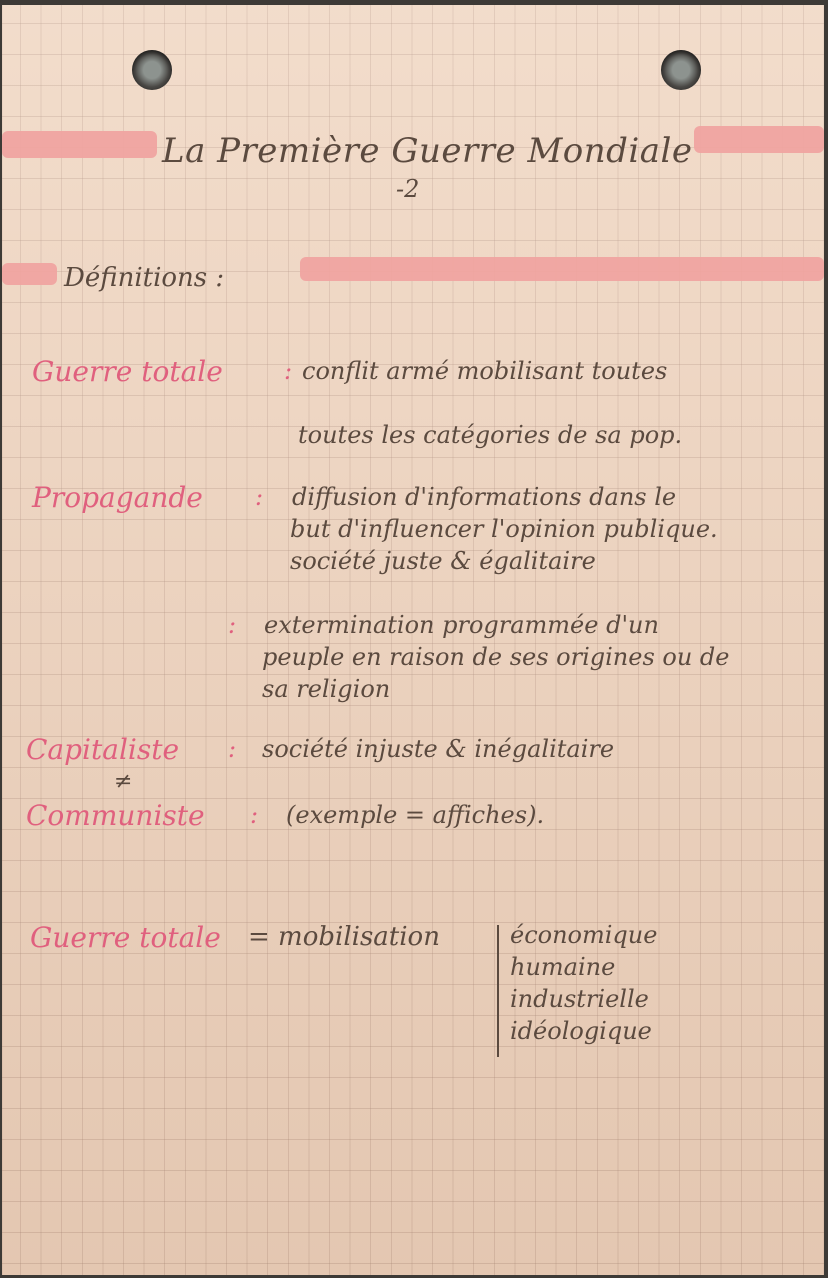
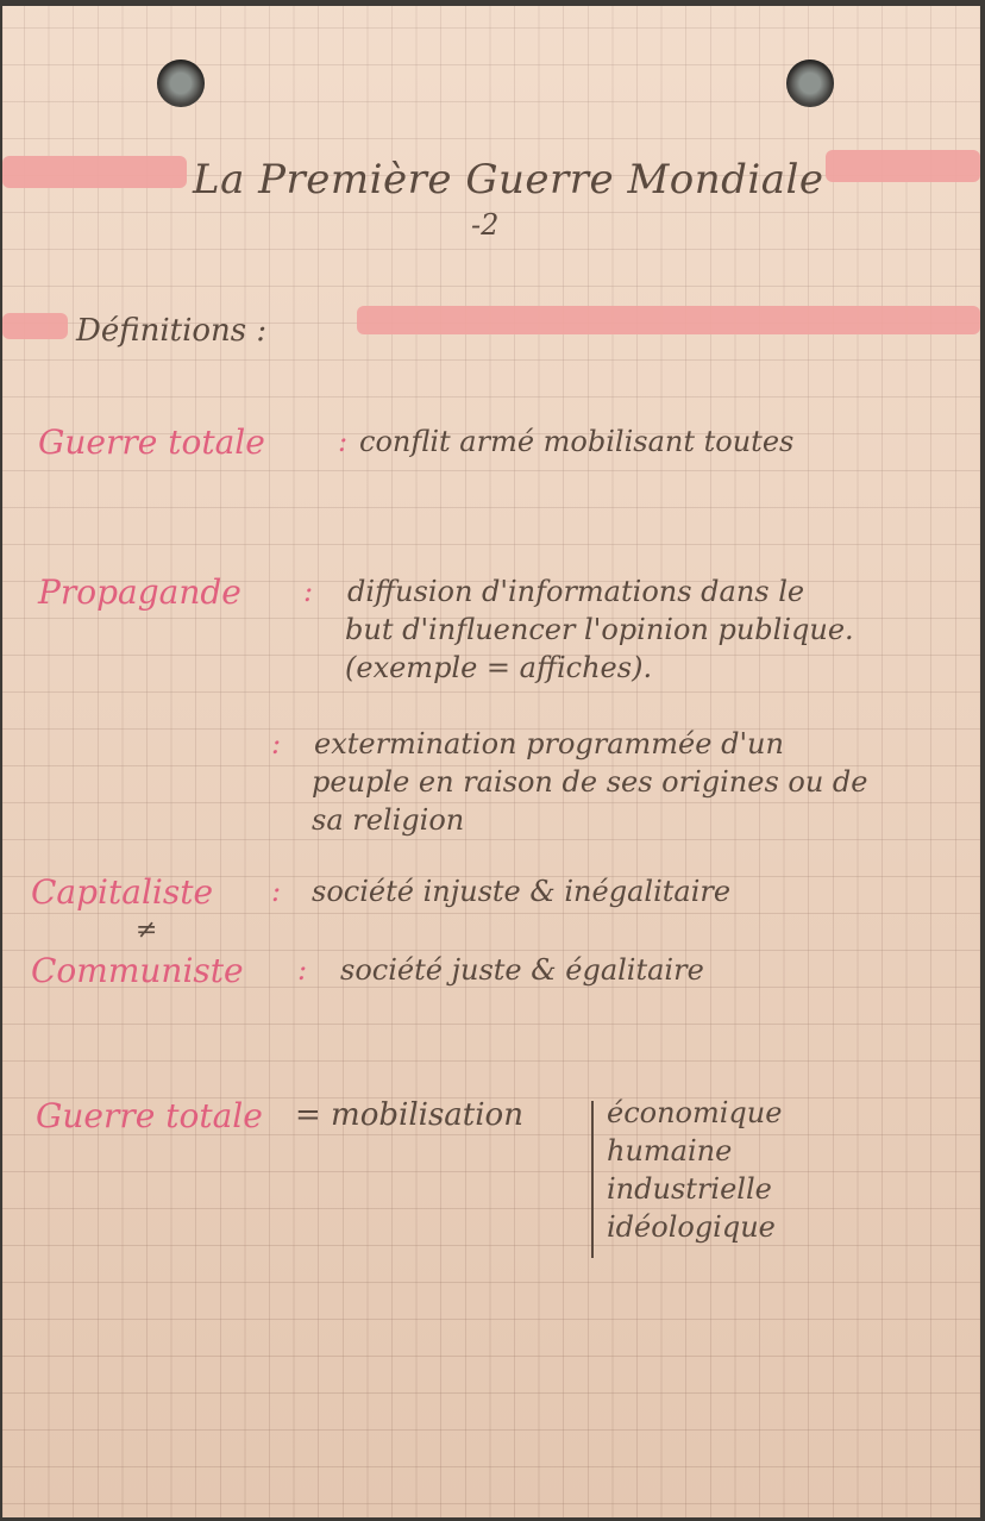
  La Première Guerre Mondiale
  -2
  Définitions :
  Guerre totale
  :
  conflit armé mobilisant toutes
- toutes les catégories de sa pop.
  Propagande
  :
  diffusion d'informations dans le
  but d'influencer l'opinion publique.
- société juste & égalitaire
+ (exemple = affiches).
  :
  extermination programmée d'un
  peuple en raison de ses origines ou de
  sa religion
  Capitaliste
  :
  société injuste & inégalitaire
  ≠
  Communiste
  :
- (exemple = affiches).
+ société juste & égalitaire
  Guerre totale
  = mobilisation
  économique
  humaine
  industrielle
  idéologique
